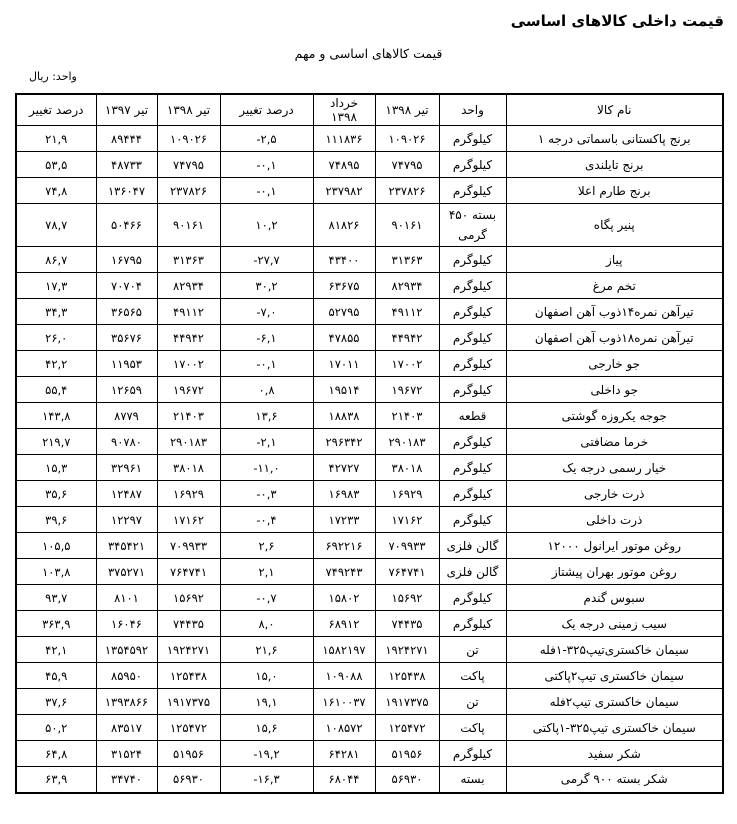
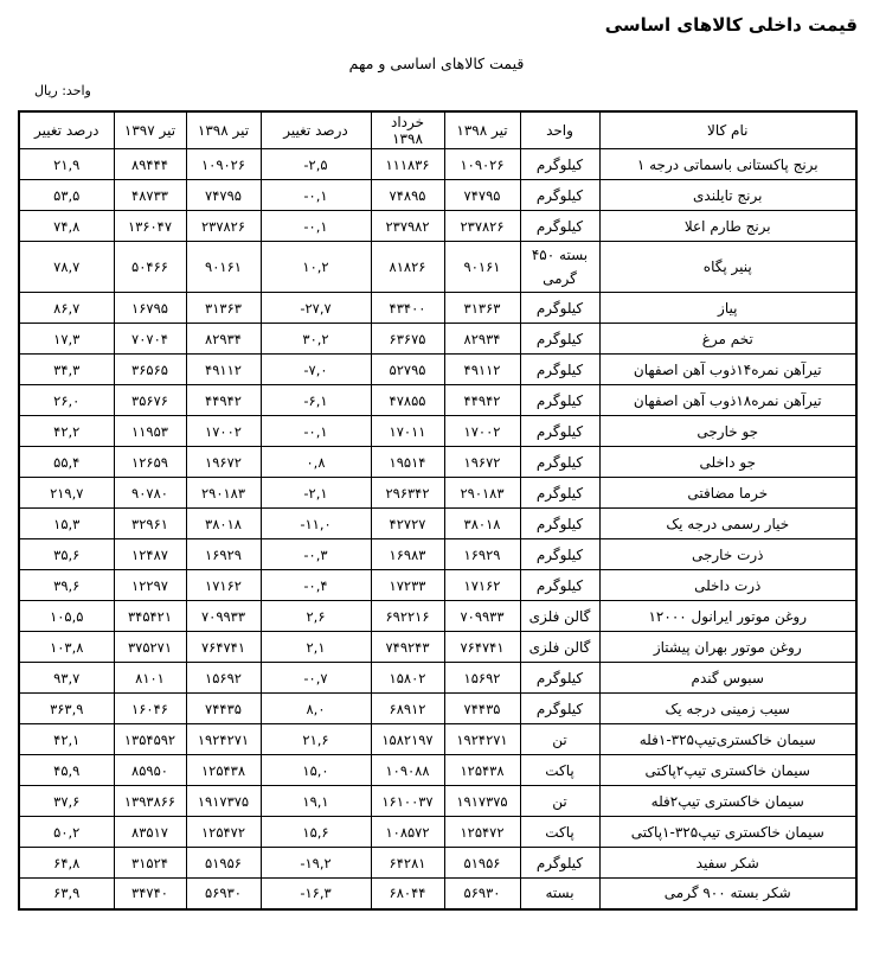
  قیمت داخلی کالاهای اساسی
  قیمت کالاهای اساسی و مهم
  واحد: ریال
  نام کالا	واحد	تیر ۱۳۹۸	خرداد ۱۳۹۸	درصد تغییر	تیر ۱۳۹۸	تیر ۱۳۹۷	درصد تغییر
  برنج پاکستانی باسماتی درجه ۱	کیلوگرم	۱۰۹۰۲۶	۱۱۱۸۳۶	-۲,۵	۱۰۹۰۲۶	۸۹۴۴۴	۲۱,۹
  برنج تایلندی	کیلوگرم	۷۴۷۹۵	۷۴۸۹۵	-۰,۱	۷۴۷۹۵	۴۸۷۳۳	۵۳,۵
  برنج طارم اعلا	کیلوگرم	۲۳۷۸۲۶	۲۳۷۹۸۲	-۰,۱	۲۳۷۸۲۶	۱۳۶۰۴۷	۷۴,۸
  پنیر پگاه	بسته ۴۵۰ گرمی	۹۰۱۶۱	۸۱۸۲۶	۱۰,۲	۹۰۱۶۱	۵۰۴۶۶	۷۸,۷
  پیاز	کیلوگرم	۳۱۳۶۳	۴۳۴۰۰	-۲۷,۷	۳۱۳۶۳	۱۶۷۹۵	۸۶,۷
  تخم مرغ	کیلوگرم	۸۲۹۳۴	۶۳۶۷۵	۳۰,۲	۸۲۹۳۴	۷۰۷۰۴	۱۷,۳
  تیرآهن نمره۱۴ذوب آهن اصفهان	کیلوگرم	۴۹۱۱۲	۵۲۷۹۵	-۷,۰	۴۹۱۱۲	۳۶۵۶۵	۳۴,۳
  تیرآهن نمره۱۸ذوب آهن اصفهان	کیلوگرم	۴۴۹۴۲	۴۷۸۵۵	-۶,۱	۴۴۹۴۲	۳۵۶۷۶	۲۶,۰
  جو خارجی	کیلوگرم	۱۷۰۰۲	۱۷۰۱۱	-۰,۱	۱۷۰۰۲	۱۱۹۵۳	۴۲,۲
  جو داخلی	کیلوگرم	۱۹۶۷۲	۱۹۵۱۴	۰,۸	۱۹۶۷۲	۱۲۶۵۹	۵۵,۴
- جوجه یکروزه گوشتی	قطعه	۲۱۴۰۳	۱۸۸۳۸	۱۳,۶	۲۱۴۰۳	۸۷۷۹	۱۴۳,۸
  خرما مضافتی	کیلوگرم	۲۹۰۱۸۳	۲۹۶۳۴۲	-۲,۱	۲۹۰۱۸۳	۹۰۷۸۰	۲۱۹,۷
  خیار رسمی درجه یک	کیلوگرم	۳۸۰۱۸	۴۲۷۲۷	-۱۱,۰	۳۸۰۱۸	۳۲۹۶۱	۱۵,۳
  ذرت خارجی	کیلوگرم	۱۶۹۲۹	۱۶۹۸۳	-۰,۳	۱۶۹۲۹	۱۲۴۸۷	۳۵,۶
  ذرت داخلی	کیلوگرم	۱۷۱۶۲	۱۷۲۳۳	-۰,۴	۱۷۱۶۲	۱۲۲۹۷	۳۹,۶
  روغن موتور ایرانول ۱۲۰۰۰	گالن فلزی	۷۰۹۹۳۳	۶۹۲۲۱۶	۲,۶	۷۰۹۹۳۳	۳۴۵۴۲۱	۱۰۵,۵
  روغن موتور بهران پیشتاز	گالن فلزی	۷۶۴۷۴۱	۷۴۹۲۴۳	۲,۱	۷۶۴۷۴۱	۳۷۵۲۷۱	۱۰۳,۸
  سبوس گندم	کیلوگرم	۱۵۶۹۲	۱۵۸۰۲	-۰,۷	۱۵۶۹۲	۸۱۰۱	۹۳,۷
  سیب زمینی درجه یک	کیلوگرم	۷۴۴۳۵	۶۸۹۱۲	۸,۰	۷۴۴۳۵	۱۶۰۴۶	۳۶۳,۹
  سیمان خاکستری‌تیپ۳۲۵-۱فله	تن	۱۹۲۴۲۷۱	۱۵۸۲۱۹۷	۲۱,۶	۱۹۲۴۲۷۱	۱۳۵۴۵۹۲	۴۲,۱
  سیمان خاکستری تیپ۲پاکتی	پاکت	۱۲۵۴۳۸	۱۰۹۰۸۸	۱۵,۰	۱۲۵۴۳۸	۸۵۹۵۰	۴۵,۹
  سیمان خاکستری تیپ۲فله	تن	۱۹۱۷۳۷۵	۱۶۱۰۰۳۷	۱۹,۱	۱۹۱۷۳۷۵	۱۳۹۳۸۶۶	۳۷,۶
  سیمان خاکستری تیپ۳۲۵-۱پاکتی	پاکت	۱۲۵۴۷۲	۱۰۸۵۷۲	۱۵,۶	۱۲۵۴۷۲	۸۳۵۱۷	۵۰,۲
  شکر سفید	کیلوگرم	۵۱۹۵۶	۶۴۲۸۱	-۱۹,۲	۵۱۹۵۶	۳۱۵۲۴	۶۴,۸
  شکر بسته ۹۰۰ گرمی	بسته	۵۶۹۳۰	۶۸۰۴۴	-۱۶,۳	۵۶۹۳۰	۳۴۷۴۰	۶۳,۹
